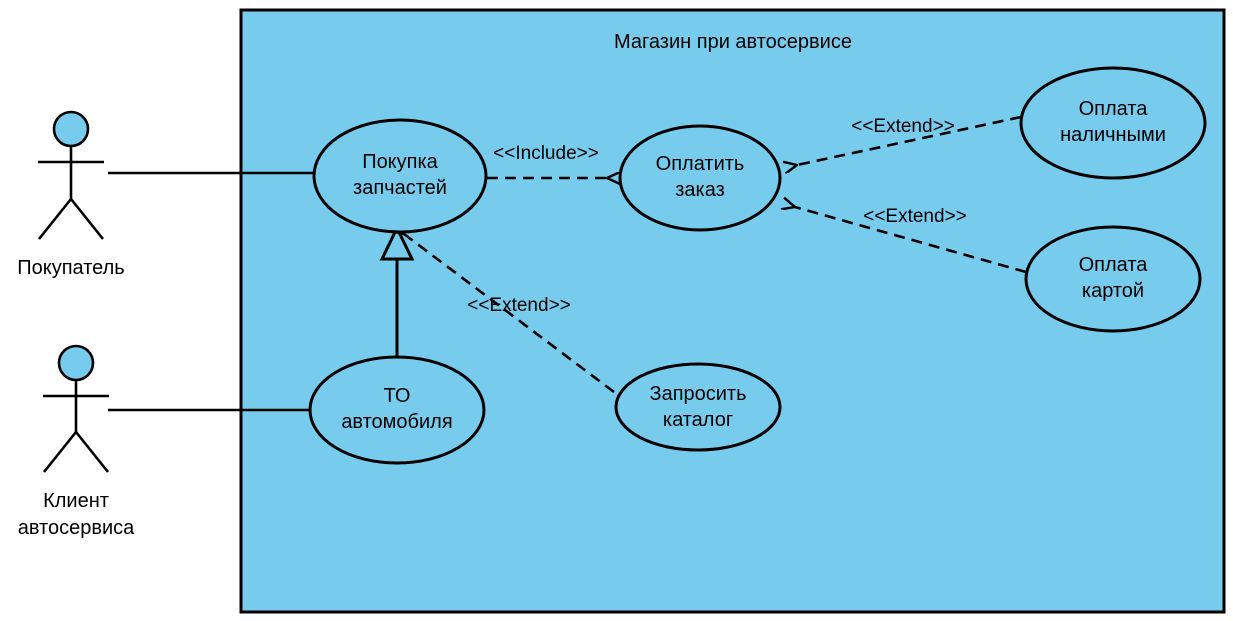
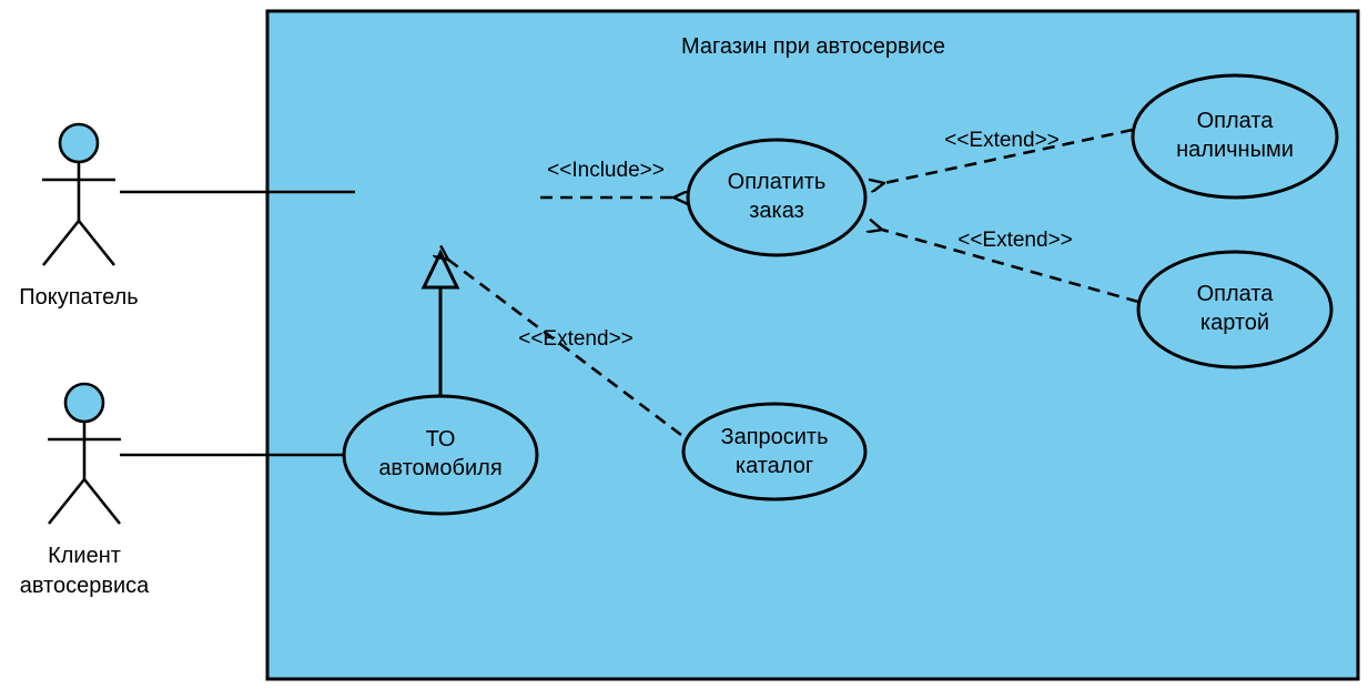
  Магазин при автосервисе
  <<Include>>
  <<Extend>>
  <<Extend>>
  <<Extend>>
- Покупка
- запчастей
  Оплатить
  заказ
  Оплата
  наличными
  Оплата
  картой
  ТО
  автомобиля
  Запросить
  каталог
  Покупатель
  Клиент
  автосервиса
